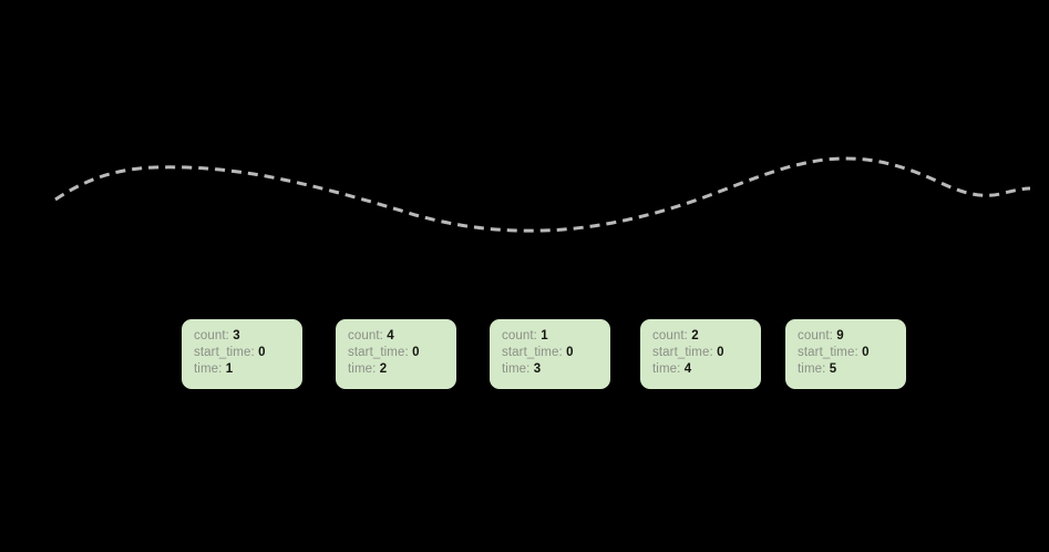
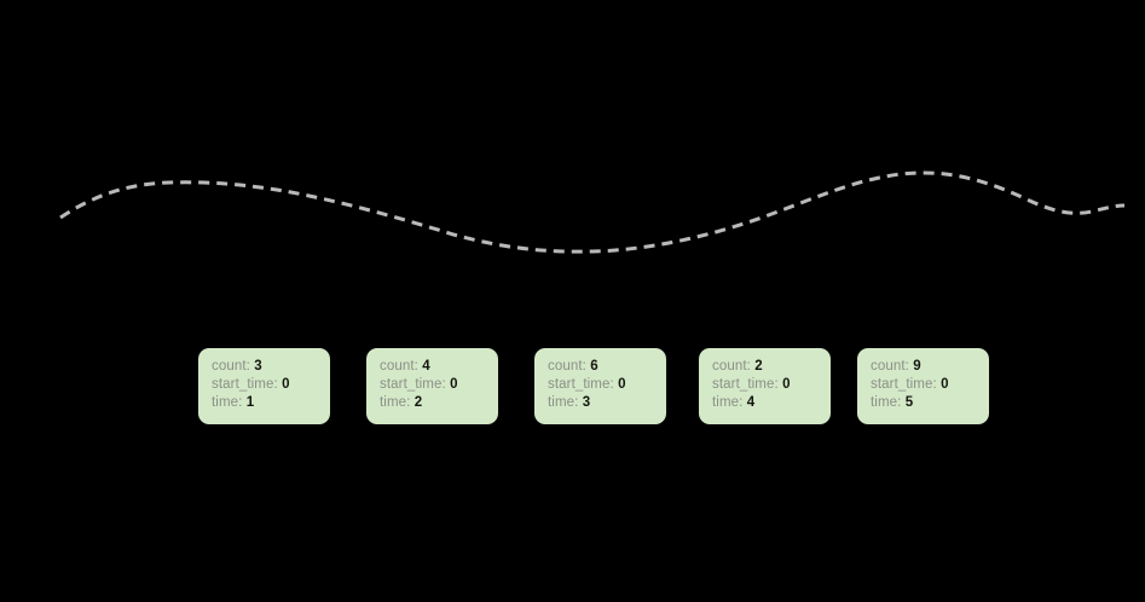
  count: 3
  start_time: 0
  time: 1
  count: 4
  start_time: 0
  time: 2
- count: 1
+ count: 6
  start_time: 0
  time: 3
  count: 2
  start_time: 0
  time: 4
  count: 9
  start_time: 0
  time: 5
